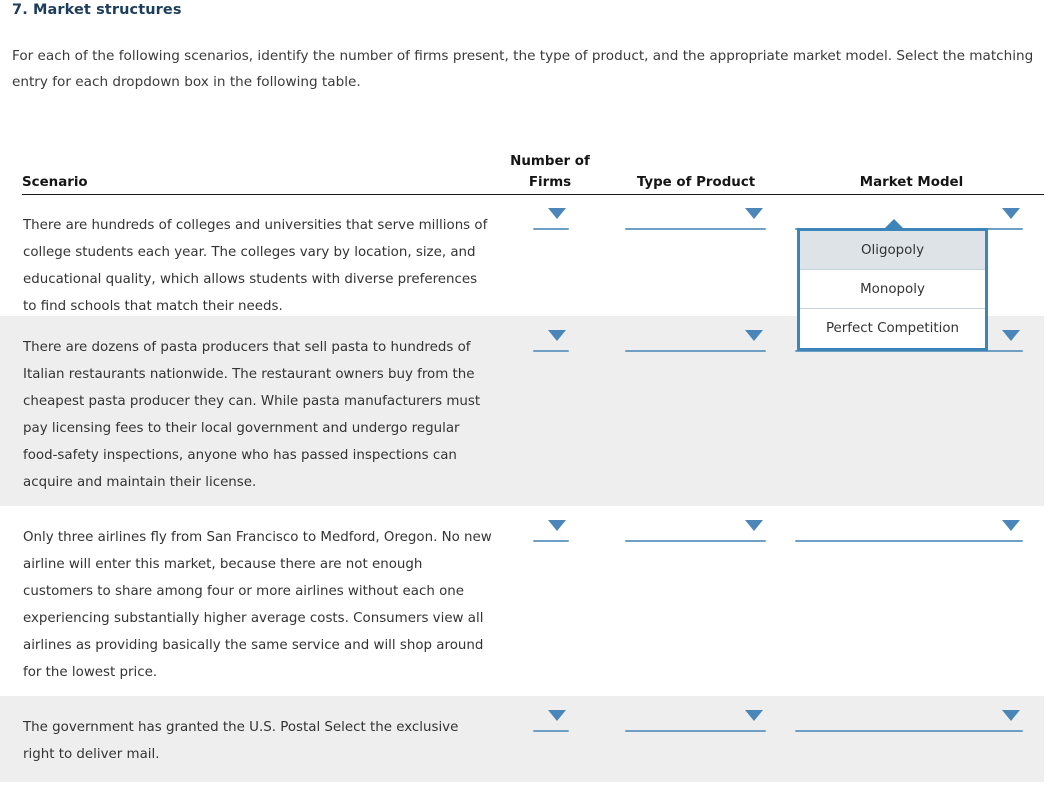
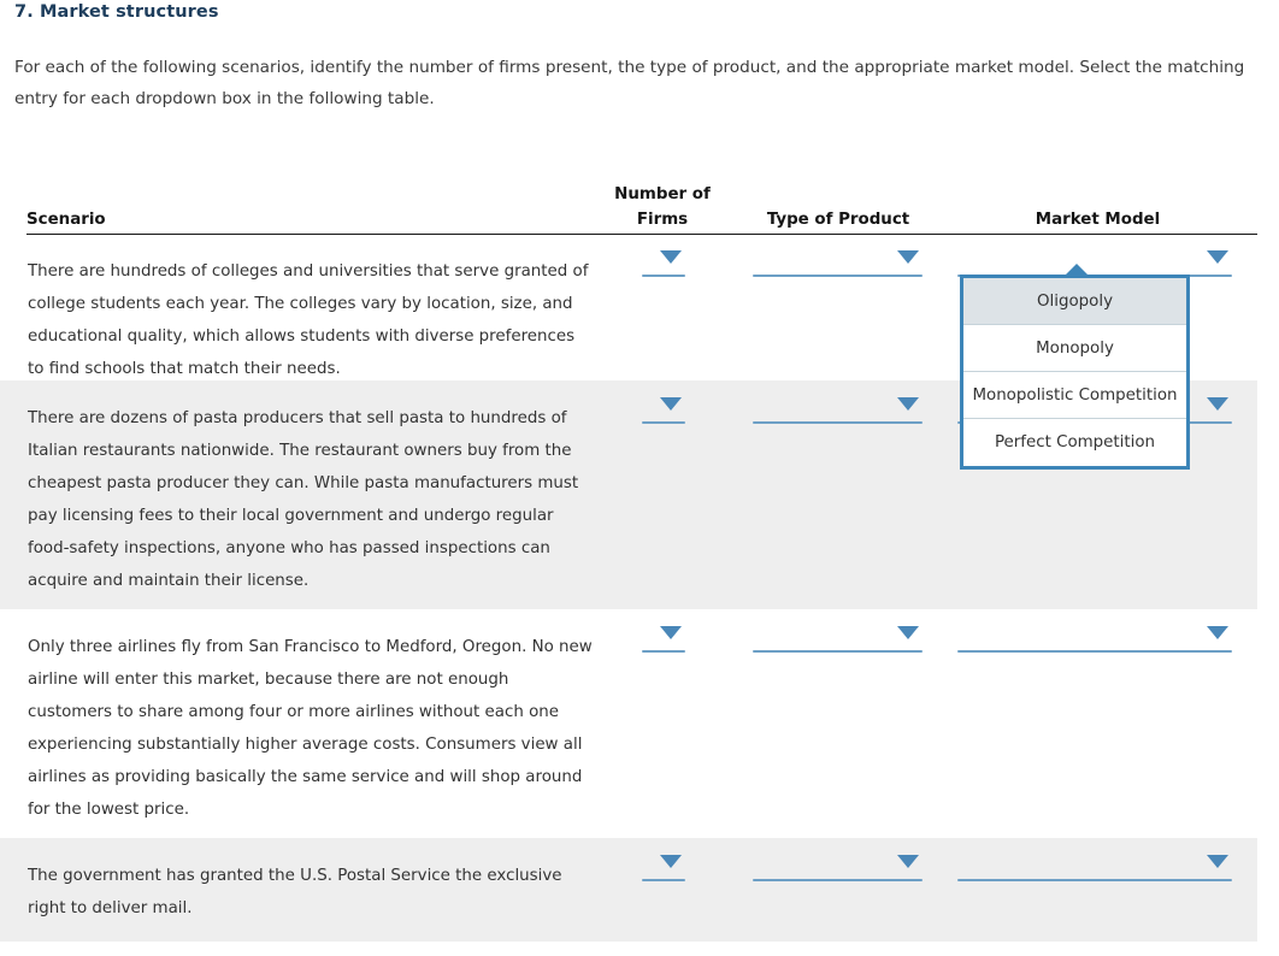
  7. Market structures
  For each of the following scenarios, identify the number of firms present, the type of product, and the appropriate market model. Select the matching entry for each dropdown box in the following table.
  Scenario
  Number of
  Firms
  Type of Product
  Market Model
- There are hundreds of colleges and universities that serve millions of college students each year. The colleges vary by location, size, and educational quality, which allows students with diverse preferences to find schools that match their needs.
+ There are hundreds of colleges and universities that serve granted of college students each year. The colleges vary by location, size, and educational quality, which allows students with diverse preferences to find schools that match their needs.
  There are dozens of pasta producers that sell pasta to hundreds of Italian restaurants nationwide. The restaurant owners buy from the cheapest pasta producer they can. While pasta manufacturers must pay licensing fees to their local government and undergo regular food-safety inspections, anyone who has passed inspections can acquire and maintain their license.
  Only three airlines fly from San Francisco to Medford, Oregon. No new airline will enter this market, because there are not enough customers to share among four or more airlines without each one experiencing substantially higher average costs. Consumers view all airlines as providing basically the same service and will shop around for the lowest price.
- The government has granted the U.S. Postal Select the exclusive right to deliver mail.
+ The government has granted the U.S. Postal Service the exclusive right to deliver mail.
  Oligopoly
  Monopoly
+ Monopolistic Competition
  Perfect Competition
